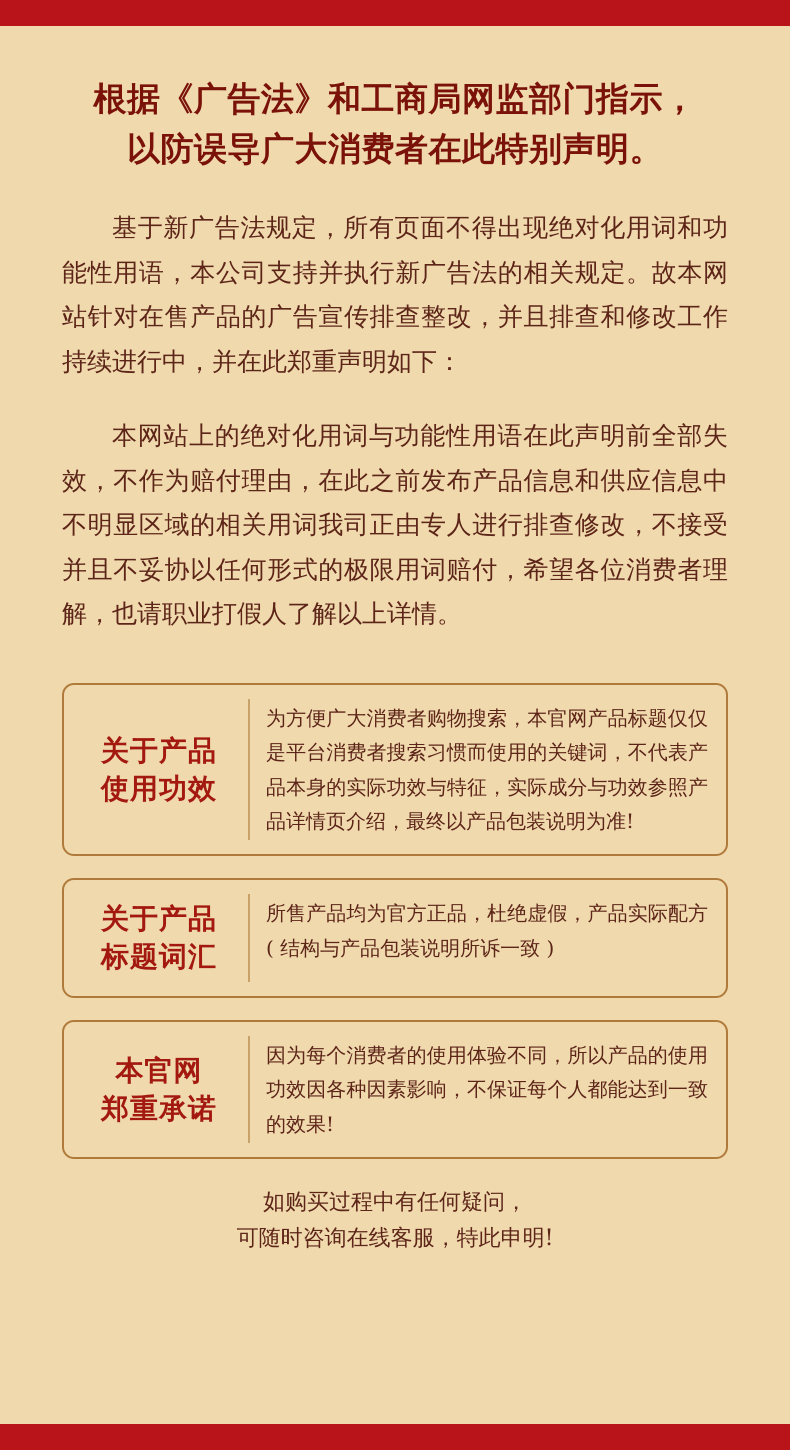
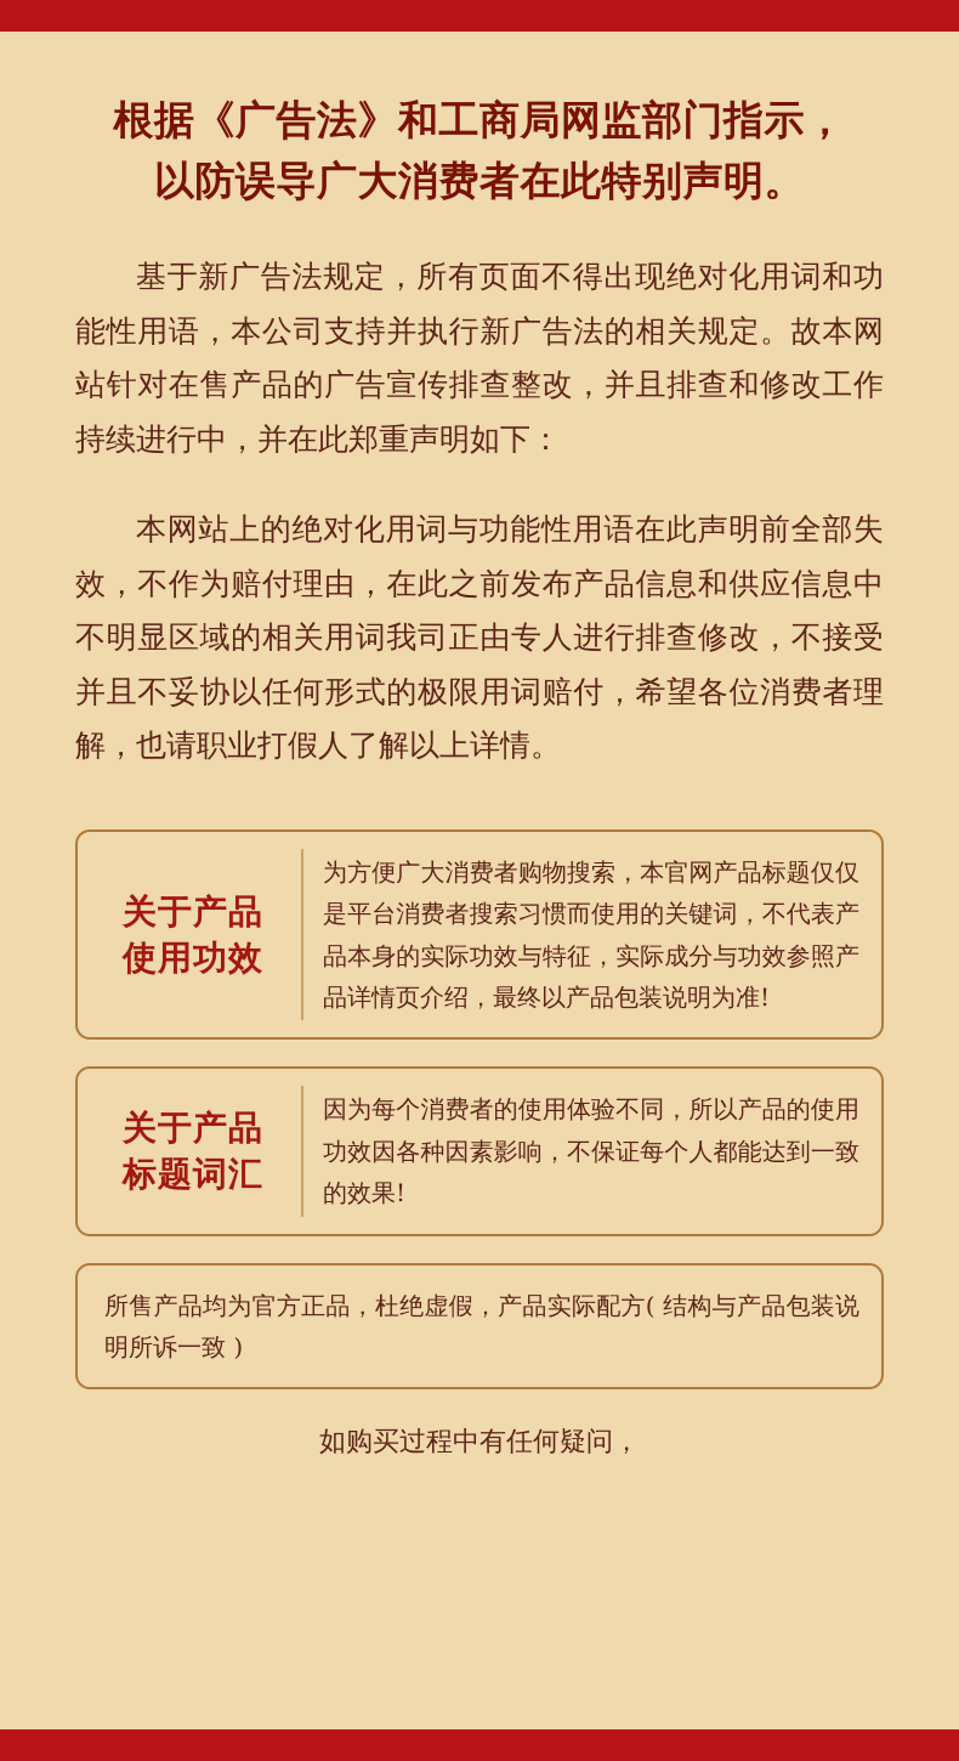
  根据《广告法》和工商局网监部门指示，
  以防误导广大消费者在此特别声明。
  基于新广告法规定，所有页面不得出现绝对化用词和功能性用语，本公司支持并执行新广告法的相关规定。故本网站针对在售产品的广告宣传排查整改，并且排查和修改工作持续进行中，并在此郑重声明如下：
  本网站上的绝对化用词与功能性用语在此声明前全部失效，不作为赔付理由，在此之前发布产品信息和供应信息中不明显区域的相关用词我司正由专人进行排查修改，不接受并且不妥协以任何形式的极限用词赔付，希望各位消费者理解，也请职业打假人了解以上详情。
  关于产品
  使用功效
  为方便广大消费者购物搜索，本官网产品标题仅仅是平台消费者搜索习惯而使用的关键词，不代表产品本身的实际功效与特征，实际成分与功效参照产品详情页介绍，最终以产品包装说明为准!
  关于产品
  标题词汇
- 所售产品均为官方正品，杜绝虚假，产品实际配方( 结构与产品包装说明所诉一致 )
+ 因为每个消费者的使用体验不同，所以产品的使用功效因各种因素影响，不保证每个人都能达到一致的效果!
- 本官网
- 郑重承诺
- 因为每个消费者的使用体验不同，所以产品的使用功效因各种因素影响，不保证每个人都能达到一致的效果!
+ 所售产品均为官方正品，杜绝虚假，产品实际配方( 结构与产品包装说明所诉一致 )
  如购买过程中有任何疑问，
- 可随时咨询在线客服，特此申明!
